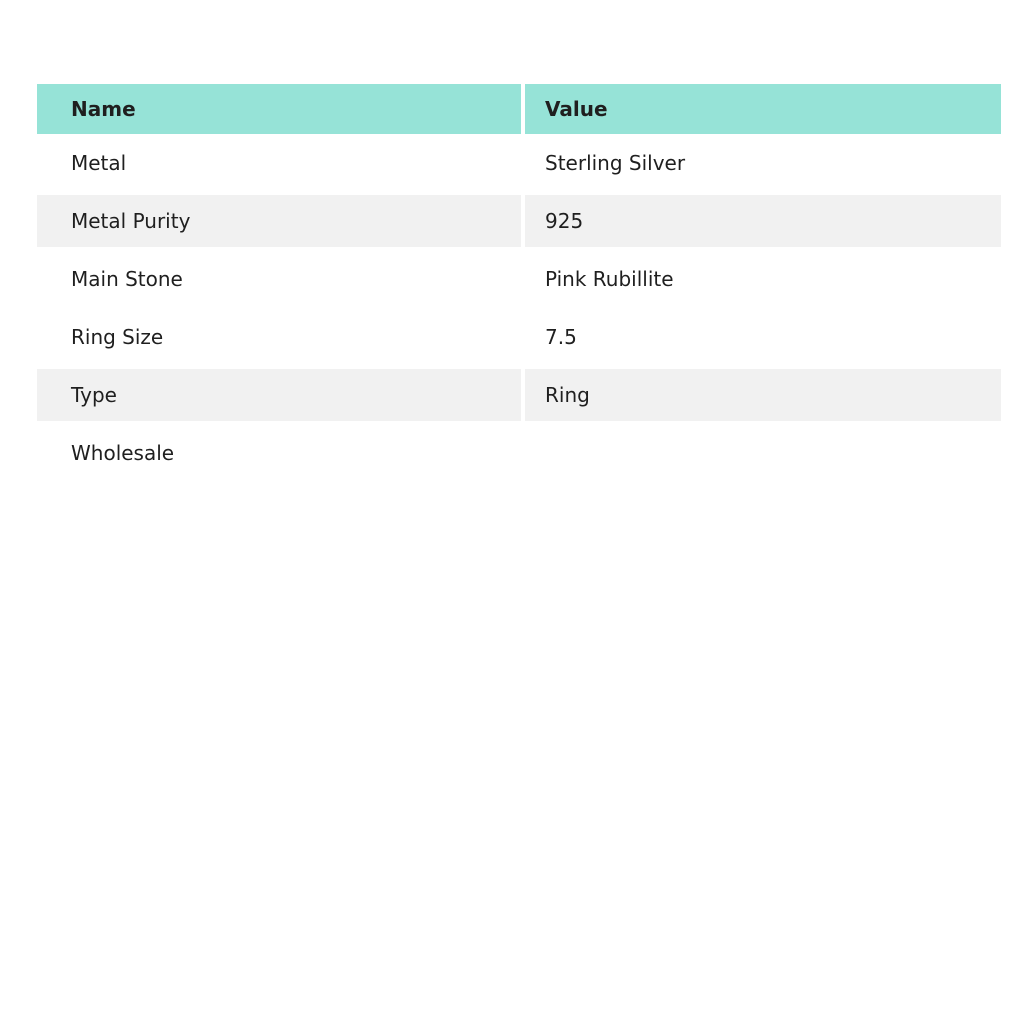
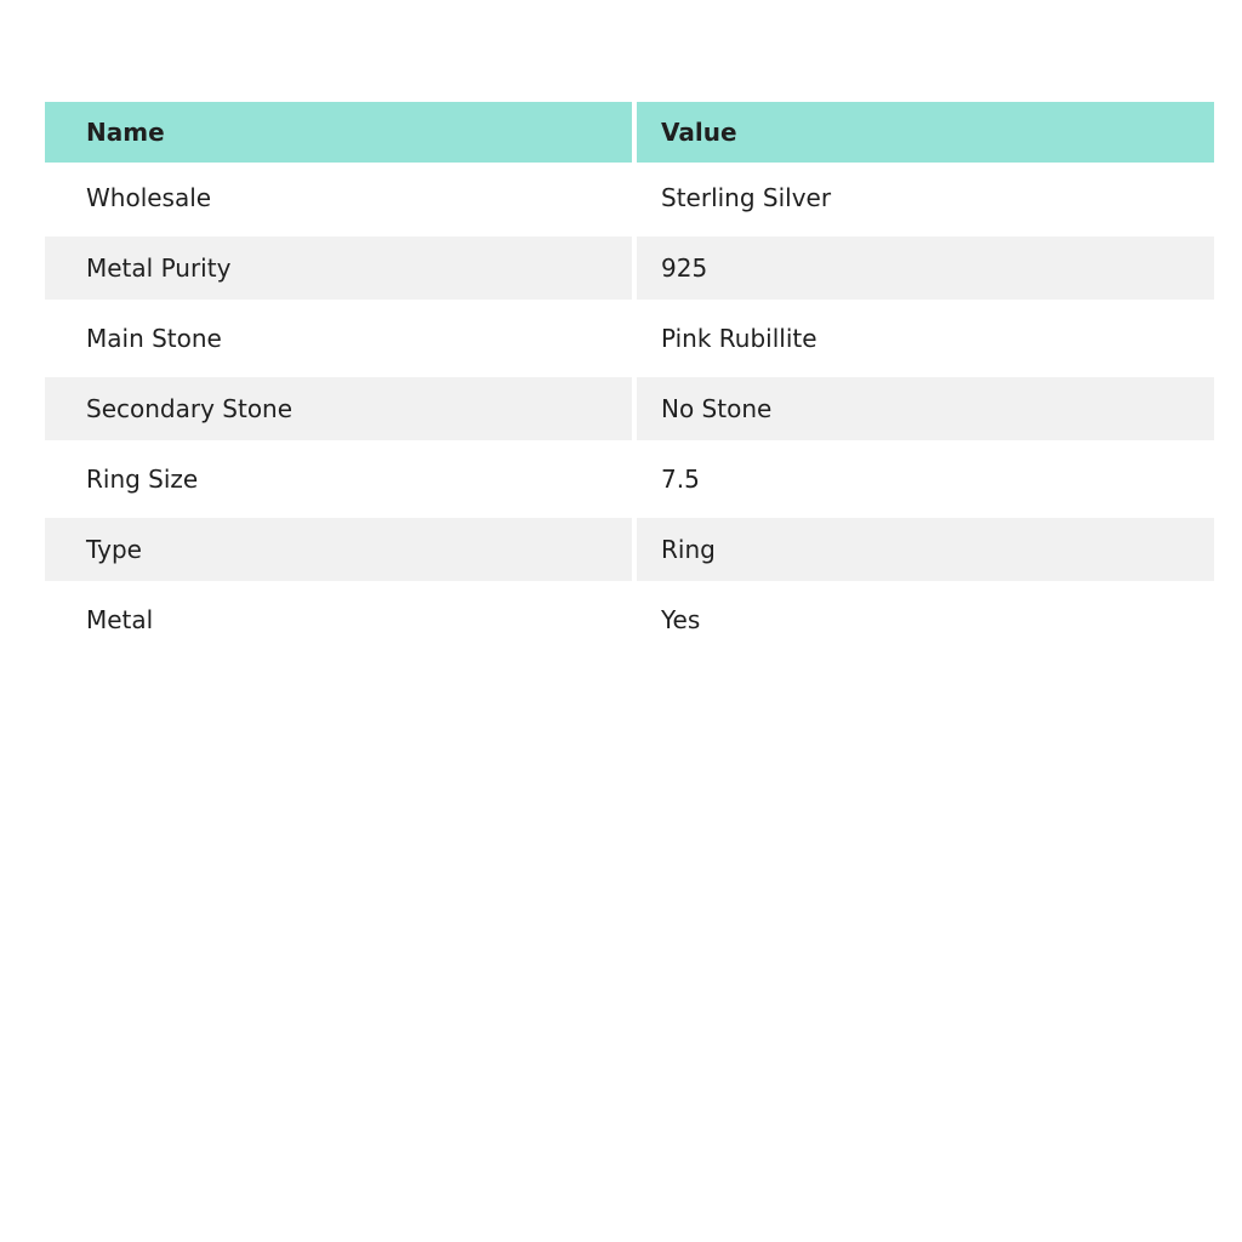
  Name
  Value
- Metal
+ Wholesale
  Sterling Silver
  Metal Purity
  925
  Main Stone
  Pink Rubillite
+ Secondary Stone
+ No Stone
  Ring Size
  7.5
  Type
  Ring
- Wholesale
+ Metal
+ Yes
